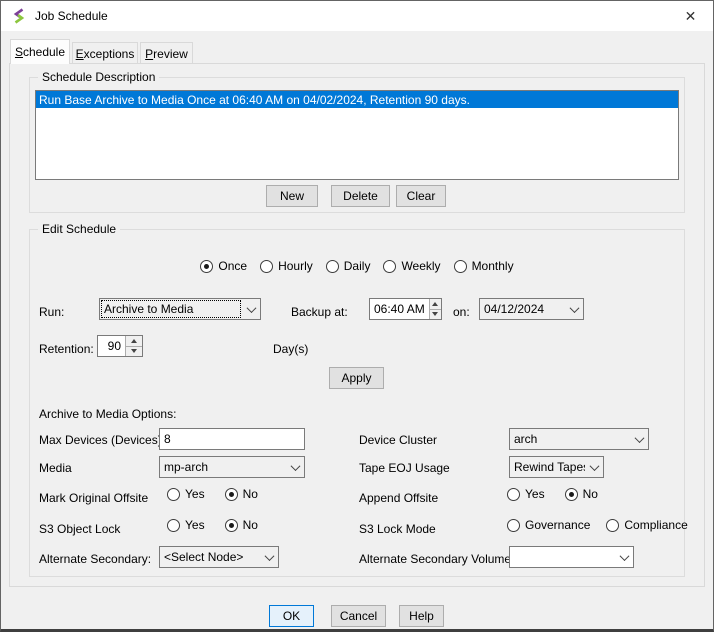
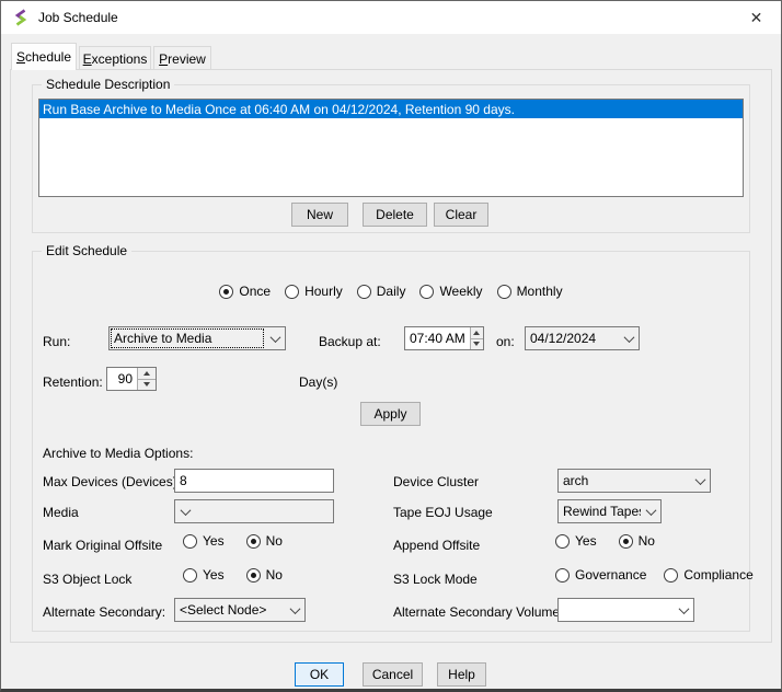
  Job Schedule
  ✕
  Schedule
  Exceptions
  Preview
  Schedule Description
- Run Base Archive to Media Once at 06:40 AM on 04/02/2024, Retention 90 days.
+ Run Base Archive to Media Once at 06:40 AM on 04/12/2024, Retention 90 days.
  New
  Delete
  Clear
  Edit Schedule
  Once
  Hourly
  Daily
  Weekly
  Monthly
  Run:
  Archive to Media
  Backup at:
- 06:40 AM
+ 07:40 AM
  on:
  04/12/2024
  Retention:
  90
  Day(s)
  Apply
  Archive to Media Options:
  Max Devices (Devices
  8
  Device Cluster
  arch
  Media
- mp-arch
  Tape EOJ Usage
  Rewind Tape
  Mark Original Offsite
  Yes
  No
  Append Offsite
  Yes
  No
  S3 Object Lock
  Yes
  No
  S3 Lock Mode
  Governance
  Compliance
  Alternate Secondary:
  <Select Node>
  Alternate Secondary Volume
  OK
  Cancel
  Help
